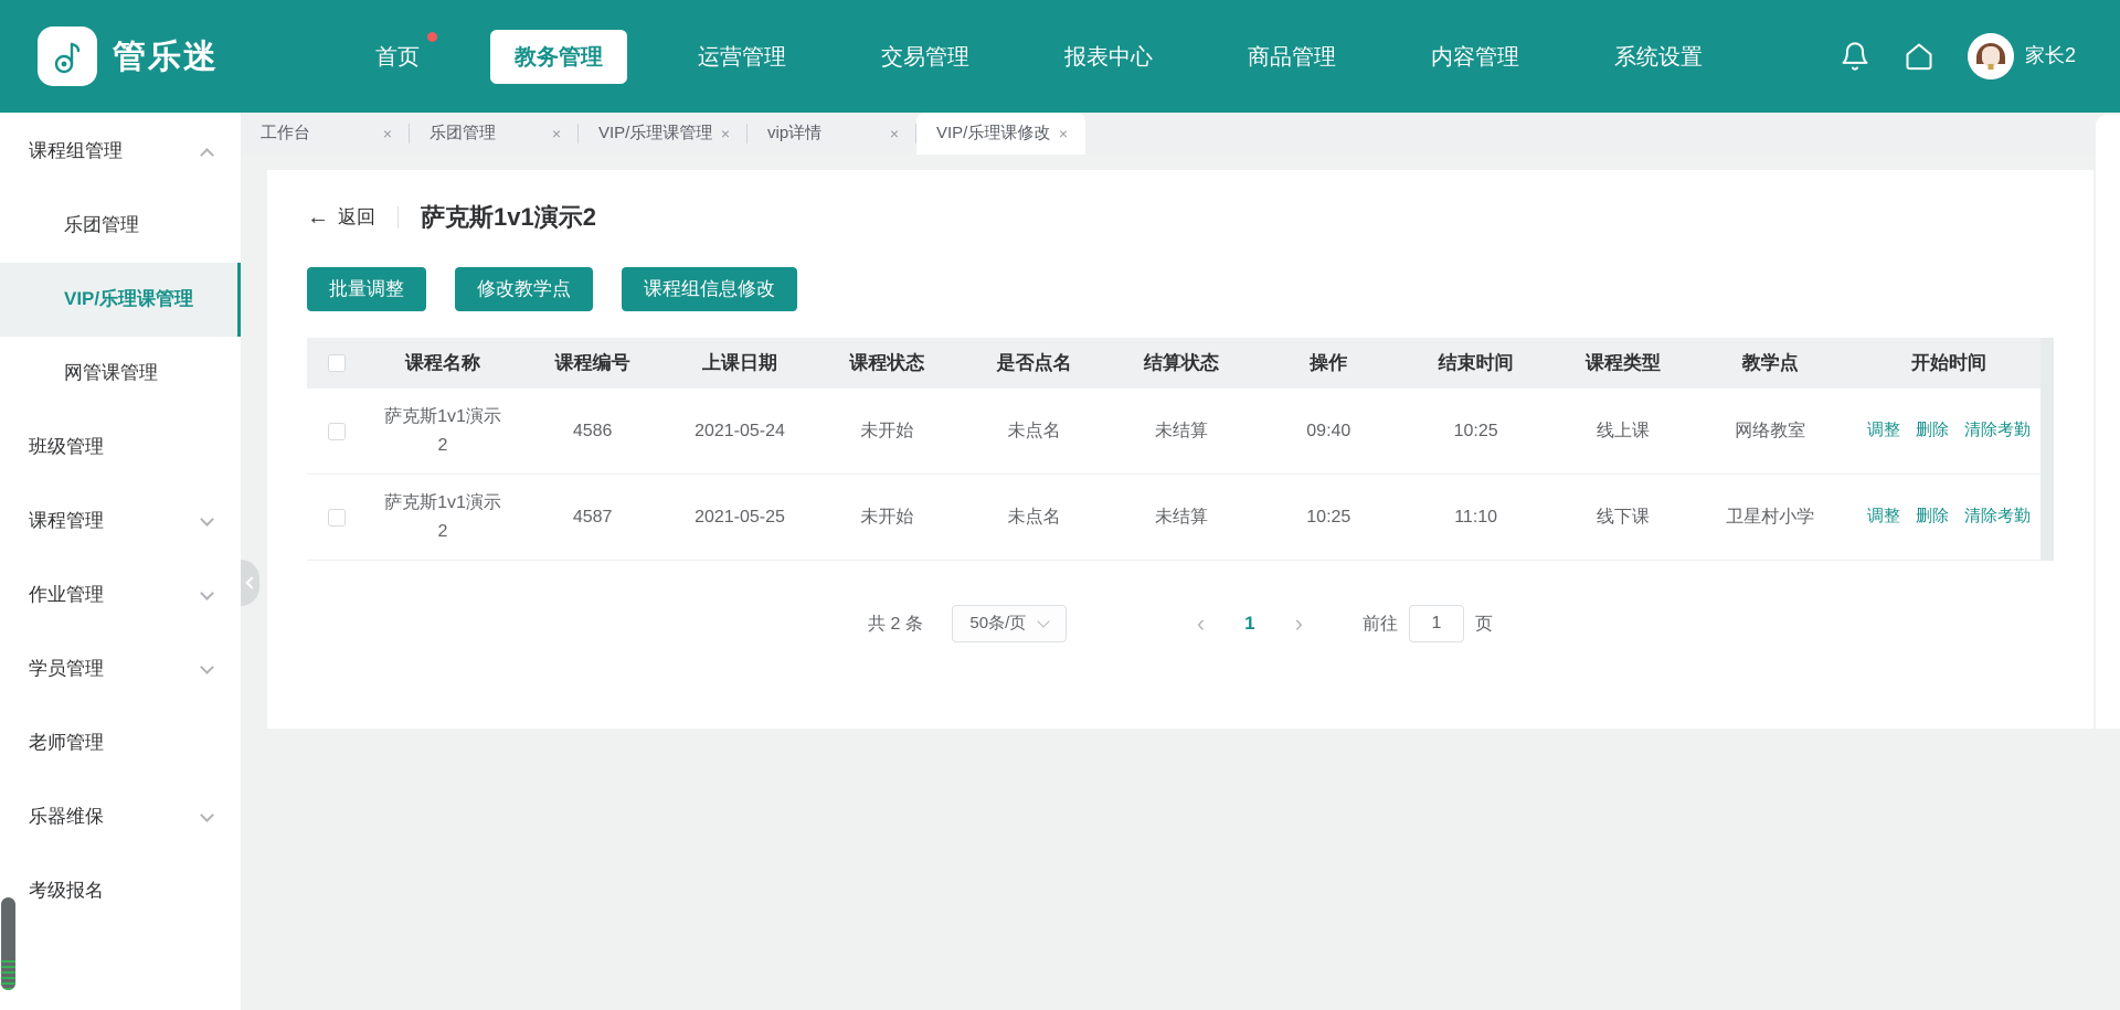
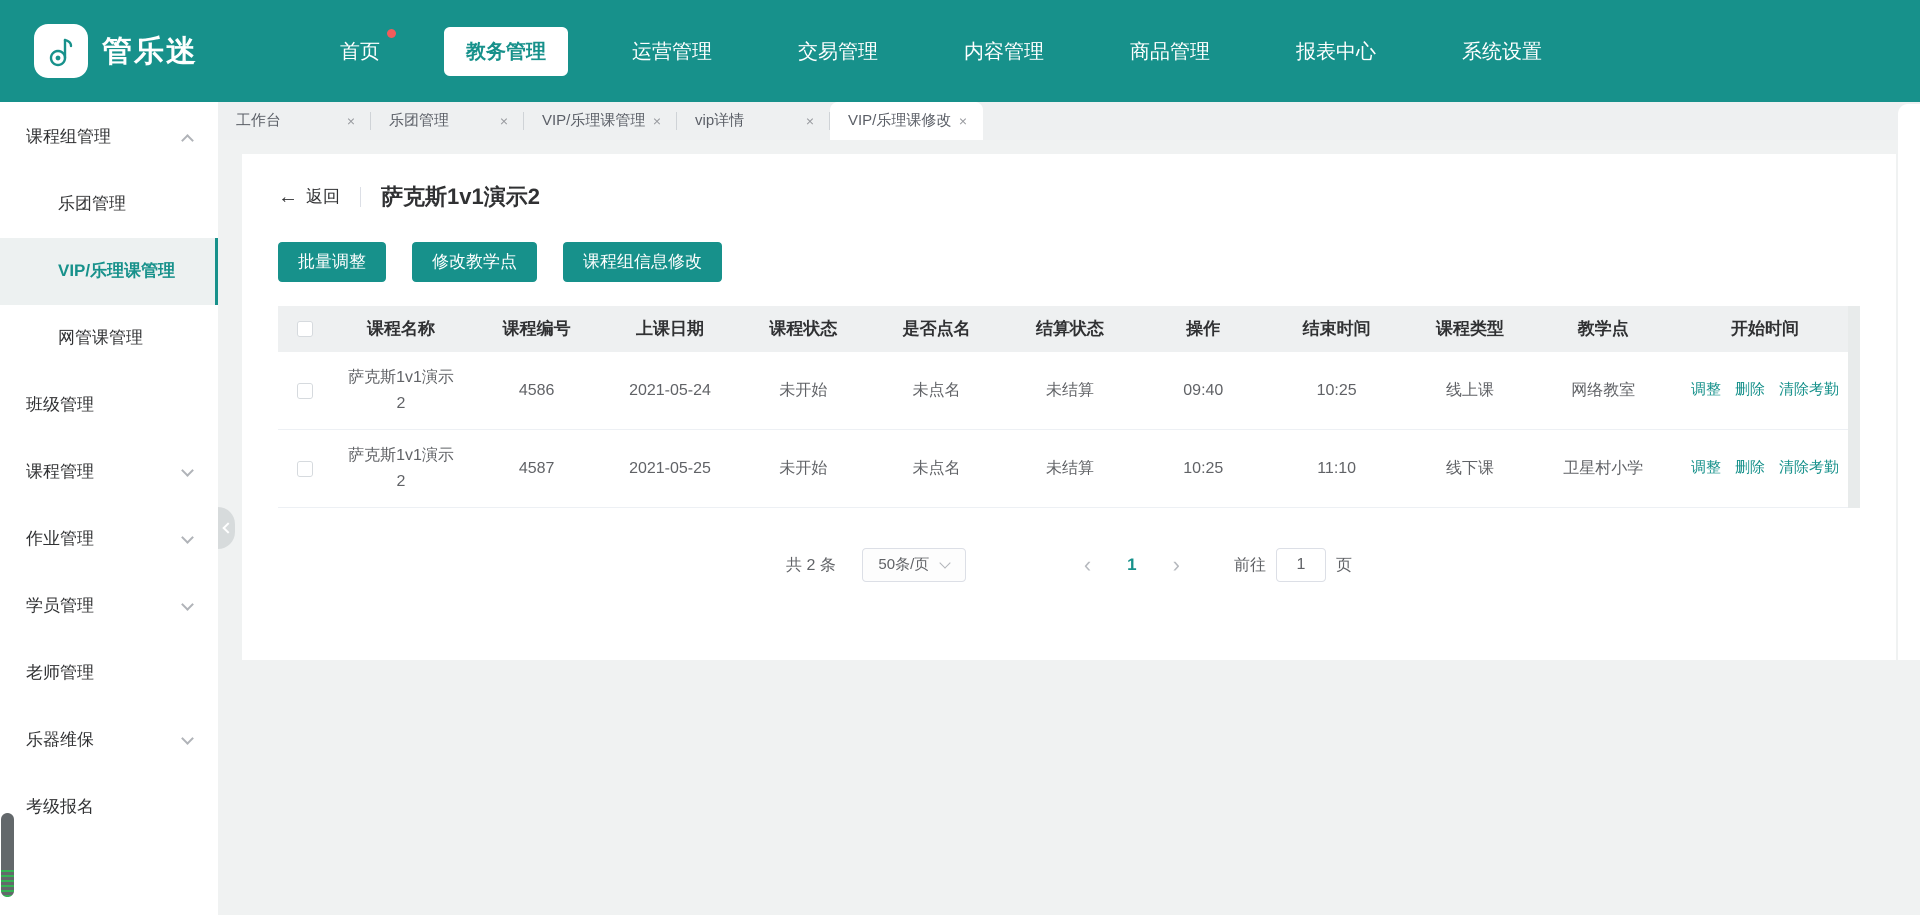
  管乐迷
  首页
  教务管理
  运营管理
  交易管理
- 报表中心
+ 内容管理
  商品管理
- 内容管理
+ 报表中心
  系统设置
- 家长2
  课程组管理
  乐团管理
  VIP/乐理课管理
  网管课管理
  班级管理
  课程管理
  作业管理
  学员管理
  老师管理
  乐器维保
  考级报名
  工作台
  ×
  乐团管理
  ×
  VIP/乐理课管理
  ×
  vip详情
  ×
  VIP/乐理课修改
  ×
  ←
  返回
  萨克斯1v1演示2
  批量调整
  修改教学点
  课程组信息修改
  课程名称
  课程编号
  上课日期
  课程状态
  是否点名
  结算状态
  操作
  结束时间
  课程类型
  教学点
  开始时间
  萨克斯1v1演示2
  4586
  2021-05-24
  未开始
  未点名
  未结算
  09:40
  10:25
  线上课
  网络教室
  调整
  删除
  清除考勤
  萨克斯1v1演示2
  4587
  2021-05-25
  未开始
  未点名
  未结算
  10:25
  11:10
  线下课
  卫星村小学
  调整
  删除
  清除考勤
  共 2 条
  50条/页
  ‹
  1
  ›
  前往
  1
  页
